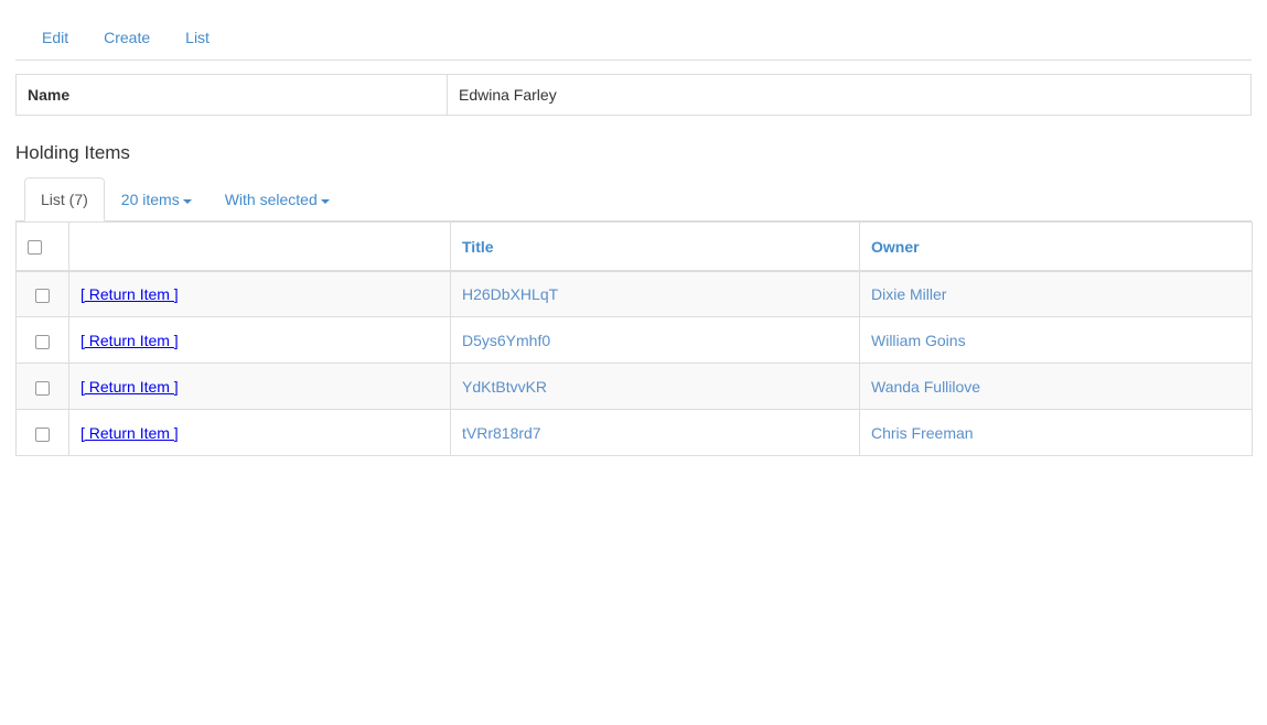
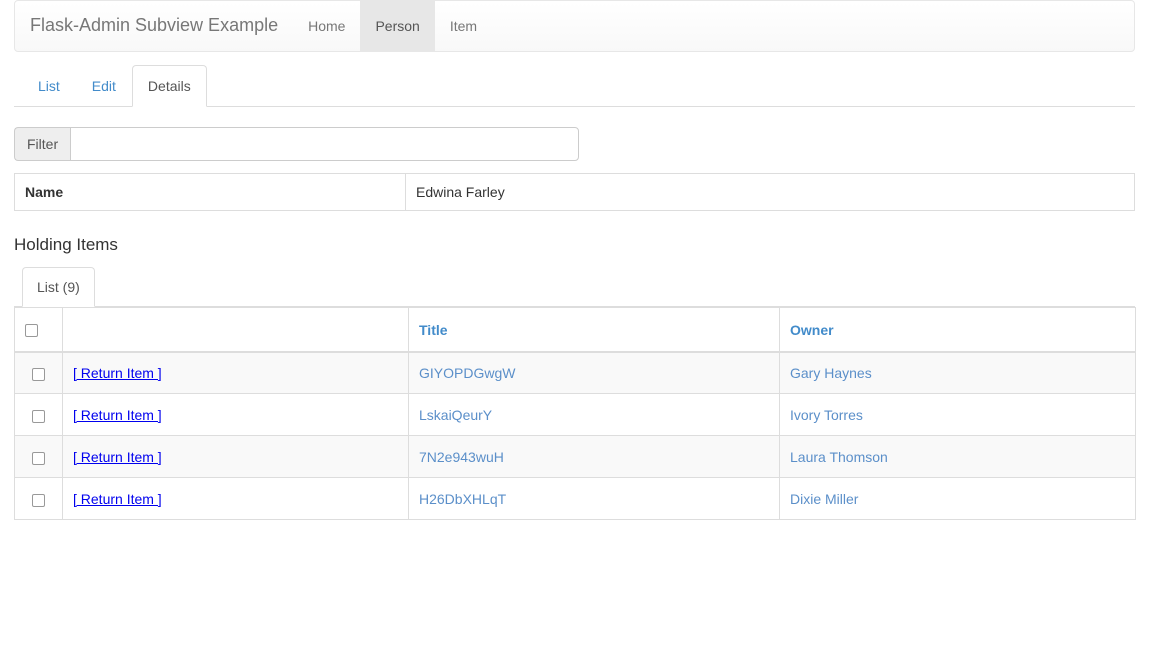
+ Flask-Admin Subview Example
+ Home
+ Person
+ Item
- Edit
+ List
- Create
- List
+ Edit
+ Details
+ Filter
  Name	Edwina Farley
  Holding Items
- List (7)
+ List (9)
- 20 items
- With selected
  		Title	Owner
+ 	[ Return Item ]	GIYOPDGwgW	Gary Haynes
+ 	[ Return Item ]	LskaiQeurY	Ivory Torres
+ 	[ Return Item ]	7N2e943wuH	Laura Thomson
  	[ Return Item ]	H26DbXHLqT	Dixie Miller
- 	[ Return Item ]	D5ys6Ymhf0	William Goins
- 	[ Return Item ]	YdKtBtvvKR	Wanda Fullilove
- 	[ Return Item ]	tVRr818rd7	Chris Freeman
